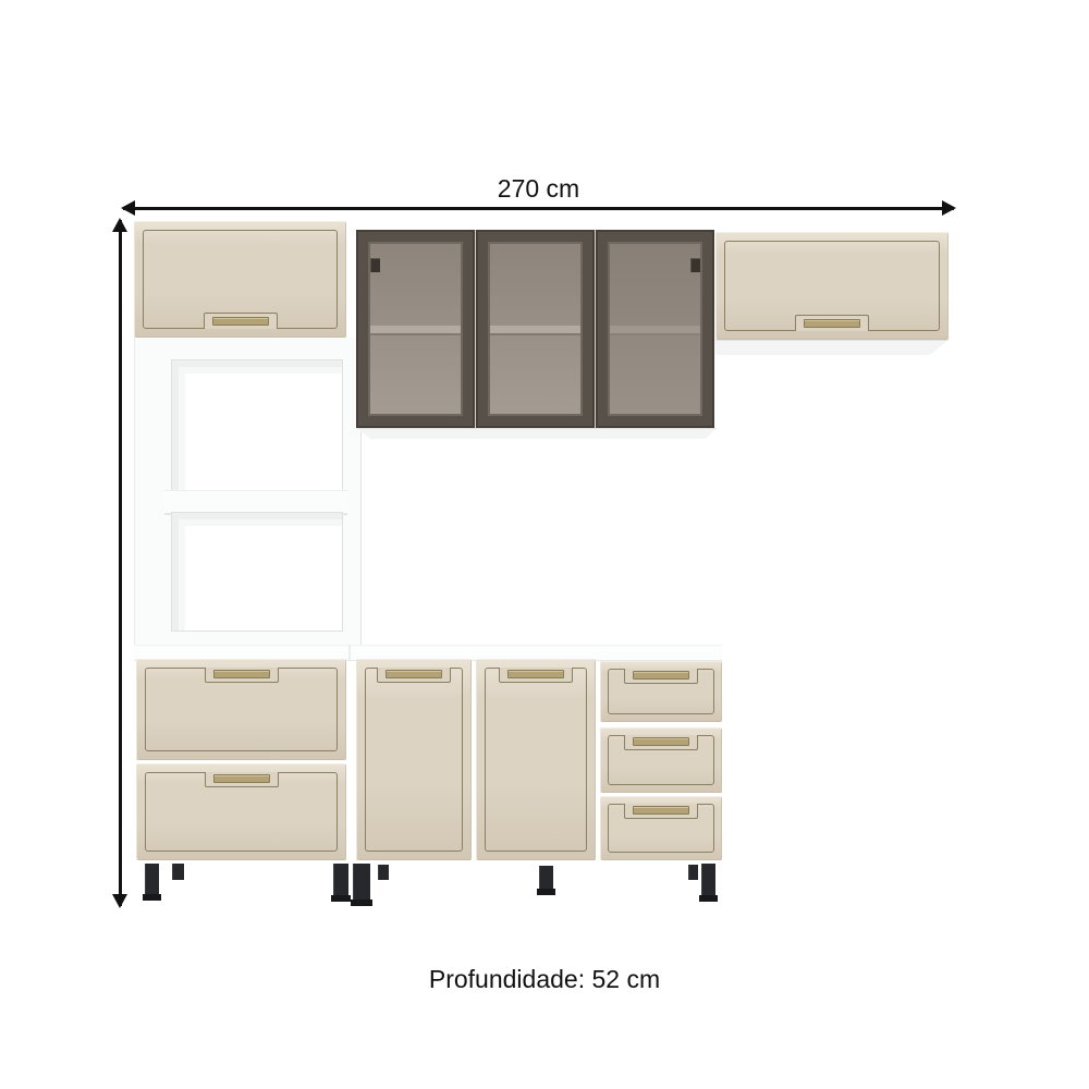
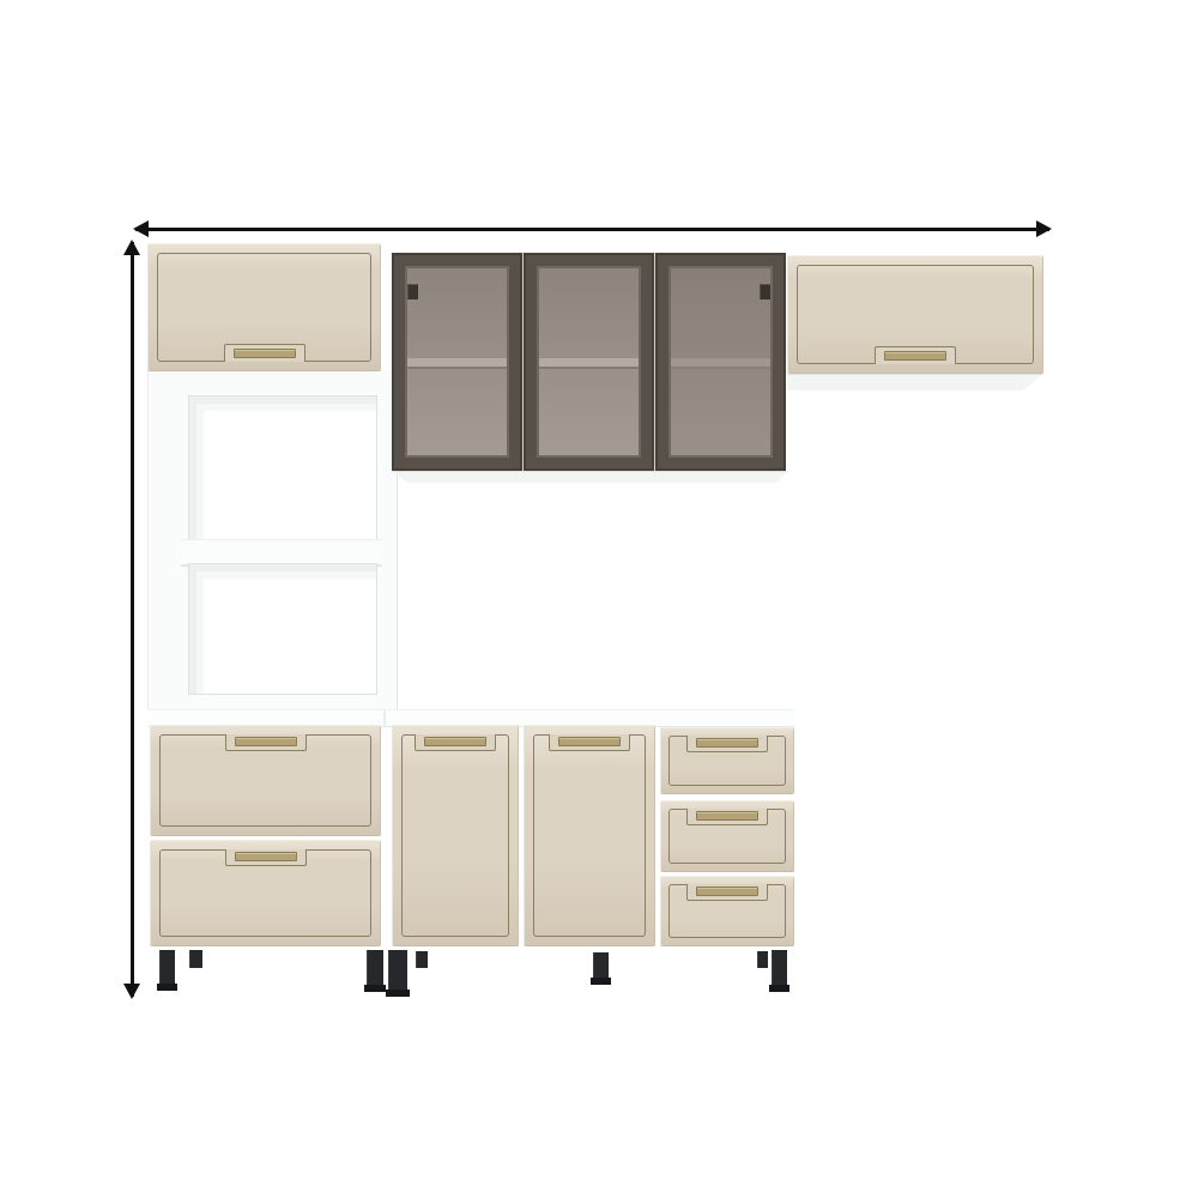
- 270 cm
- Profundidade: 52 cm
